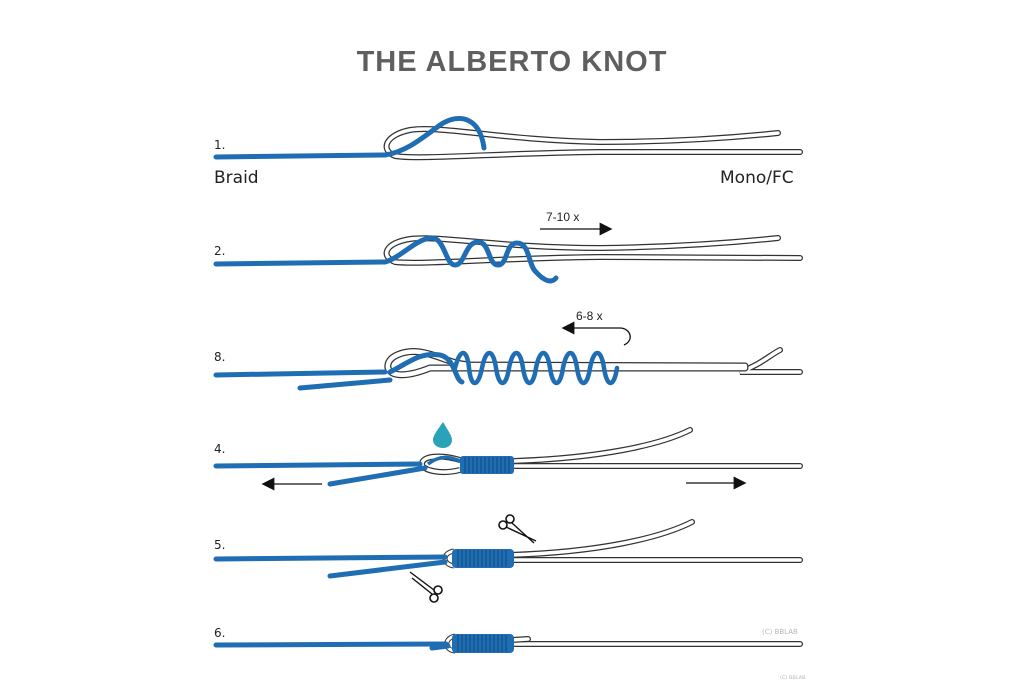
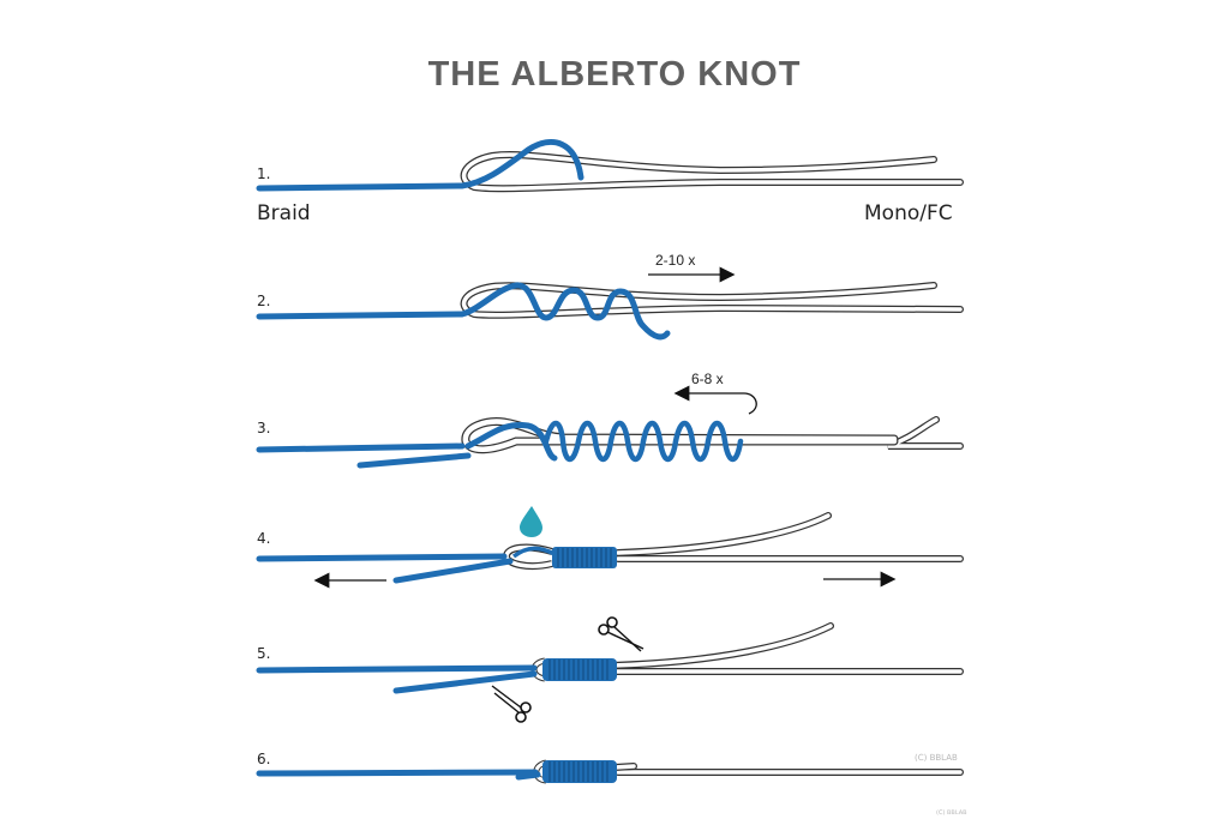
  THE ALBERTO KNOT
  1.
  Braid
  Mono/FC
  2.
- 7-10 x
+ 2-10 x
- 8.
+ 3.
  6-8 x
  4.
  5.
  6.
  (C) BBLAB
